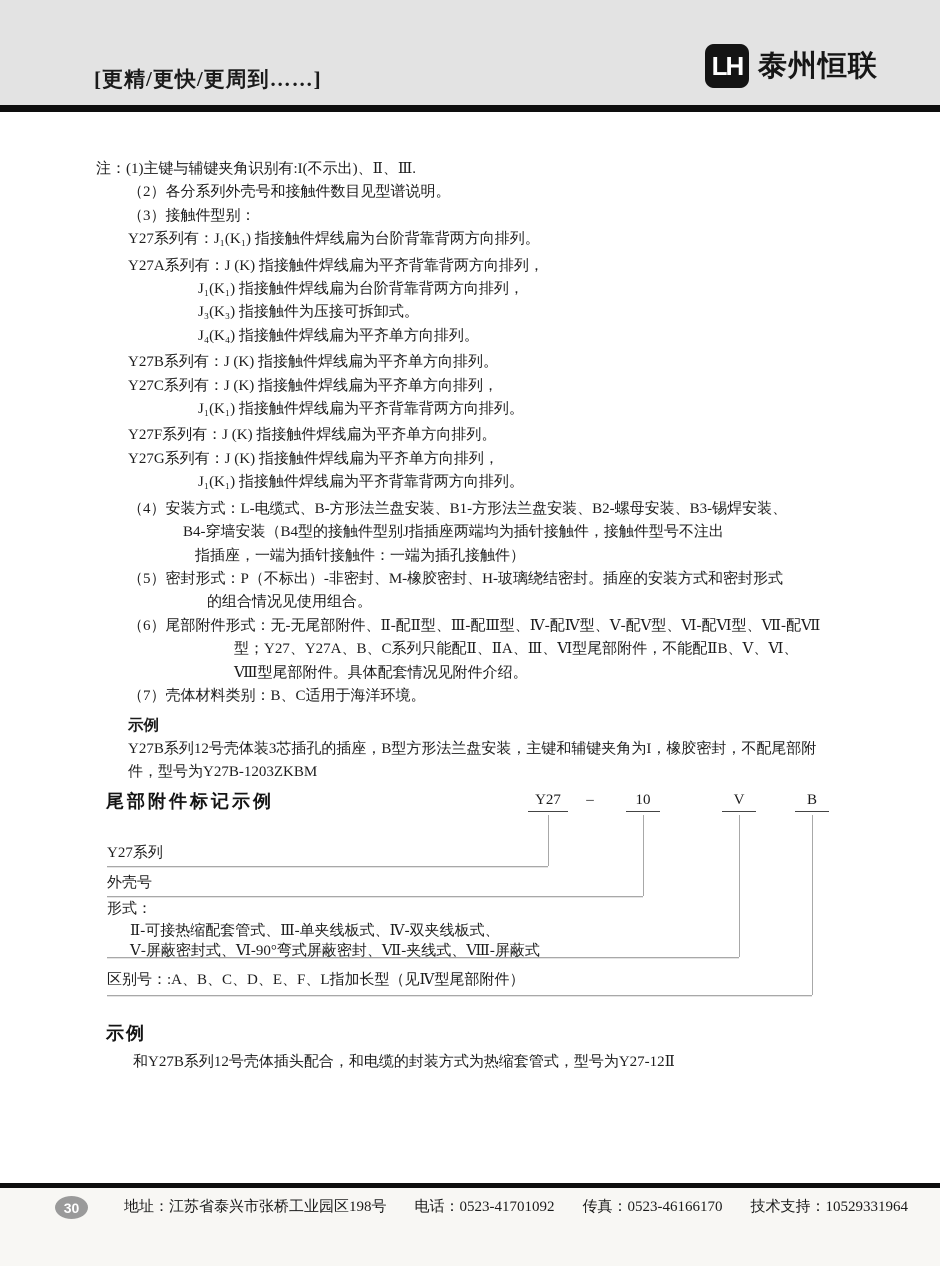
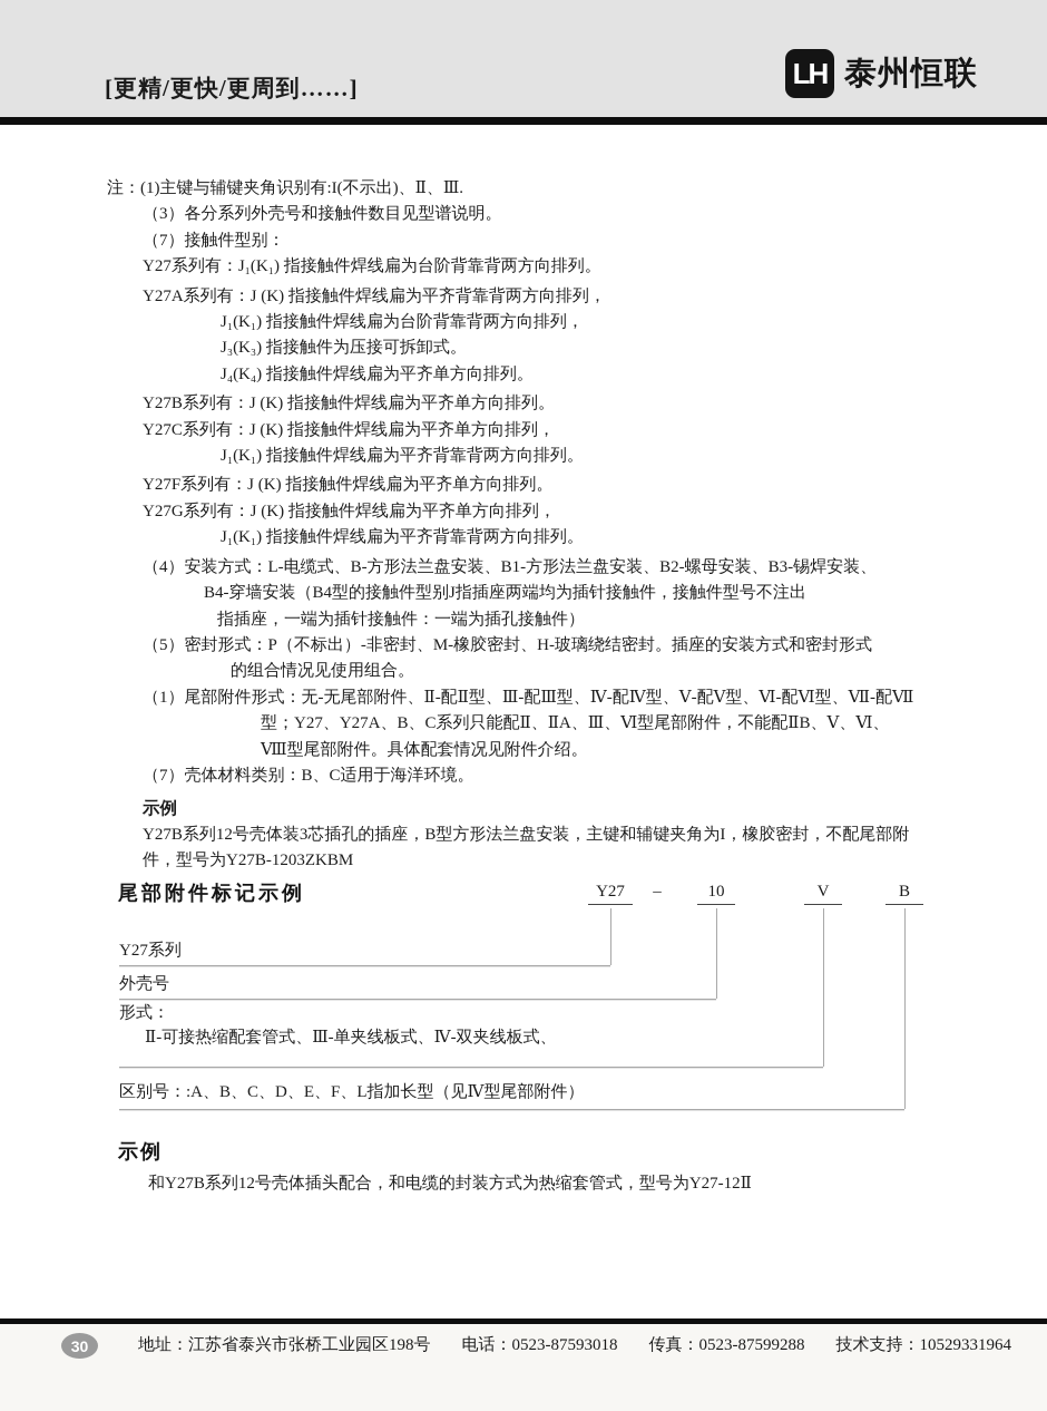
  [更精/更快/更周到……]
  LH
  泰州恒联
  注：(1)主键与辅键夹角识别有:I(不示出)、Ⅱ、Ⅲ.
- （2）各分系列外壳号和接触件数目见型谱说明。
+ （3）各分系列外壳号和接触件数目见型谱说明。
- （3）接触件型别：
+ （7）接触件型别：
  Y27系列有：J₁(K₁) 指接触件焊线扁为台阶背靠背两方向排列。
  Y27A系列有：J (K) 指接触件焊线扁为平齐背靠背两方向排列，
  J₁(K₁) 指接触件焊线扁为台阶背靠背两方向排列，
  J₃(K₃) 指接触件为压接可拆卸式。
  J₄(K₄) 指接触件焊线扁为平齐单方向排列。
  Y27B系列有：J (K) 指接触件焊线扁为平齐单方向排列。
  Y27C系列有：J (K) 指接触件焊线扁为平齐单方向排列，
  J₁(K₁) 指接触件焊线扁为平齐背靠背两方向排列。
  Y27F系列有：J (K) 指接触件焊线扁为平齐单方向排列。
  Y27G系列有：J (K) 指接触件焊线扁为平齐单方向排列，
  J₁(K₁) 指接触件焊线扁为平齐背靠背两方向排列。
  （4）安装方式：L-电缆式、B-方形法兰盘安装、B1-方形法兰盘安装、B2-螺母安装、B3-锡焊安装、
  B4-穿墙安装（B4型的接触件型别J指插座两端均为插针接触件，接触件型号不注出
  指插座，一端为插针接触件：一端为插孔接触件）
  （5）密封形式：P（不标出）-非密封、M-橡胶密封、H-玻璃绕结密封。插座的安装方式和密封形式
  的组合情况见使用组合。
- （6）尾部附件形式：无-无尾部附件、Ⅱ-配Ⅱ型、Ⅲ-配Ⅲ型、Ⅳ-配Ⅳ型、Ⅴ-配Ⅴ型、Ⅵ-配Ⅵ型、Ⅶ-配Ⅶ
+ （1）尾部附件形式：无-无尾部附件、Ⅱ-配Ⅱ型、Ⅲ-配Ⅲ型、Ⅳ-配Ⅳ型、Ⅴ-配Ⅴ型、Ⅵ-配Ⅵ型、Ⅶ-配Ⅶ
  型；Y27、Y27A、B、C系列只能配Ⅱ、ⅡA、Ⅲ、Ⅵ型尾部附件，不能配ⅡB、Ⅴ、Ⅵ、
  Ⅷ型尾部附件。具体配套情况见附件介绍。
  （7）壳体材料类别：B、C适用于海洋环境。
  示例
  Y27B系列12号壳体装3芯插孔的插座，B型方形法兰盘安装，主键和辅键夹角为I，橡胶密封，不配尾部附
  件，型号为Y27B-1203ZKBM
  尾部附件标记示例
  Y27
  –
  10
  V
  B
  Y27系列
  外壳号
  形式：
  Ⅱ-可接热缩配套管式、Ⅲ-单夹线板式、Ⅳ-双夹线板式、
- Ⅴ-屏蔽密封式、Ⅵ-90°弯式屏蔽密封、Ⅶ-夹线式、Ⅷ-屏蔽式
  区别号：:A、B、C、D、E、F、L指加长型（见Ⅳ型尾部附件）
  示例
  和Y27B系列12号壳体插头配合，和电缆的封装方式为热缩套管式，型号为Y27-12Ⅱ
  30
  地址：江苏省泰兴市张桥工业园区198号
- 电话：0523-41701092
+ 电话：0523-87593018
- 传真：0523-46166170
+ 传真：0523-87599288
  技术支持：10529331964
